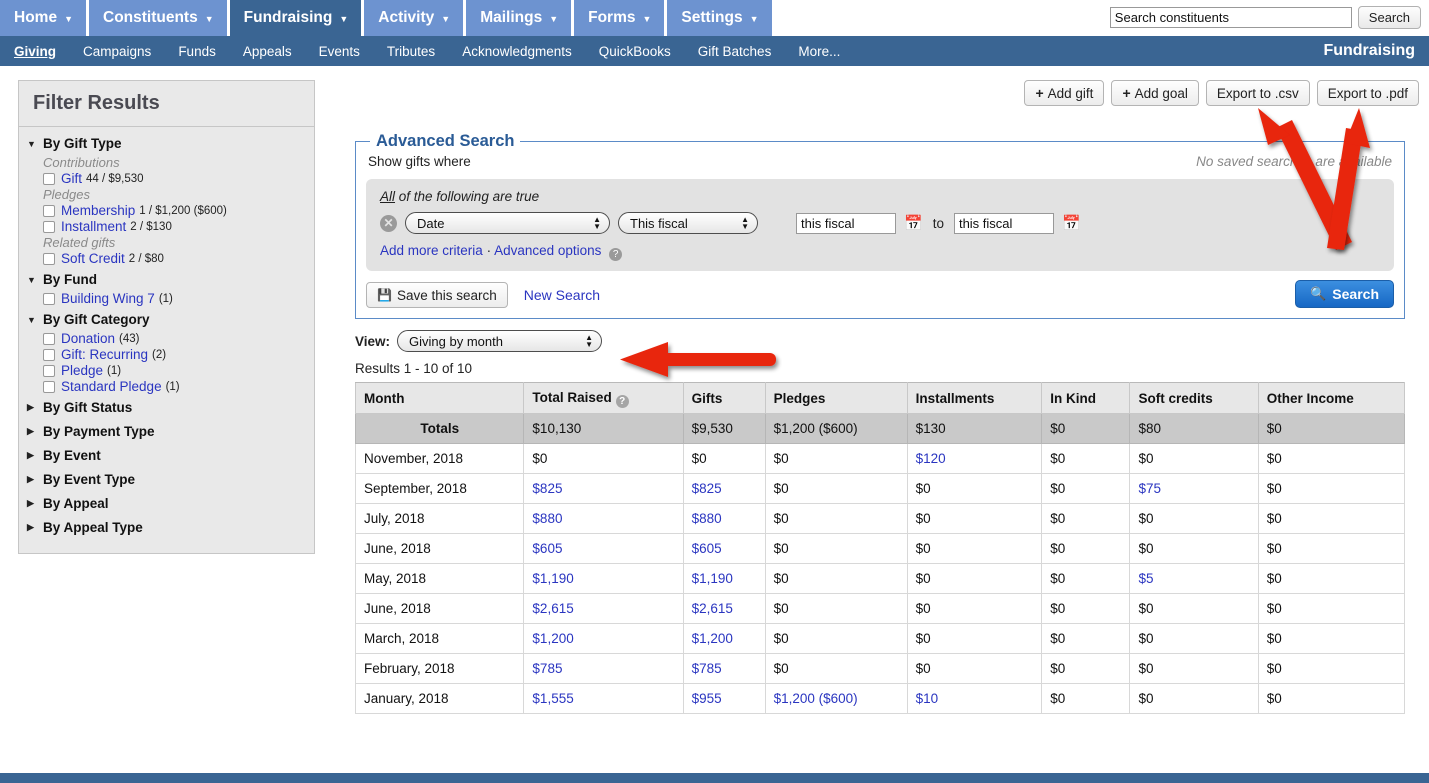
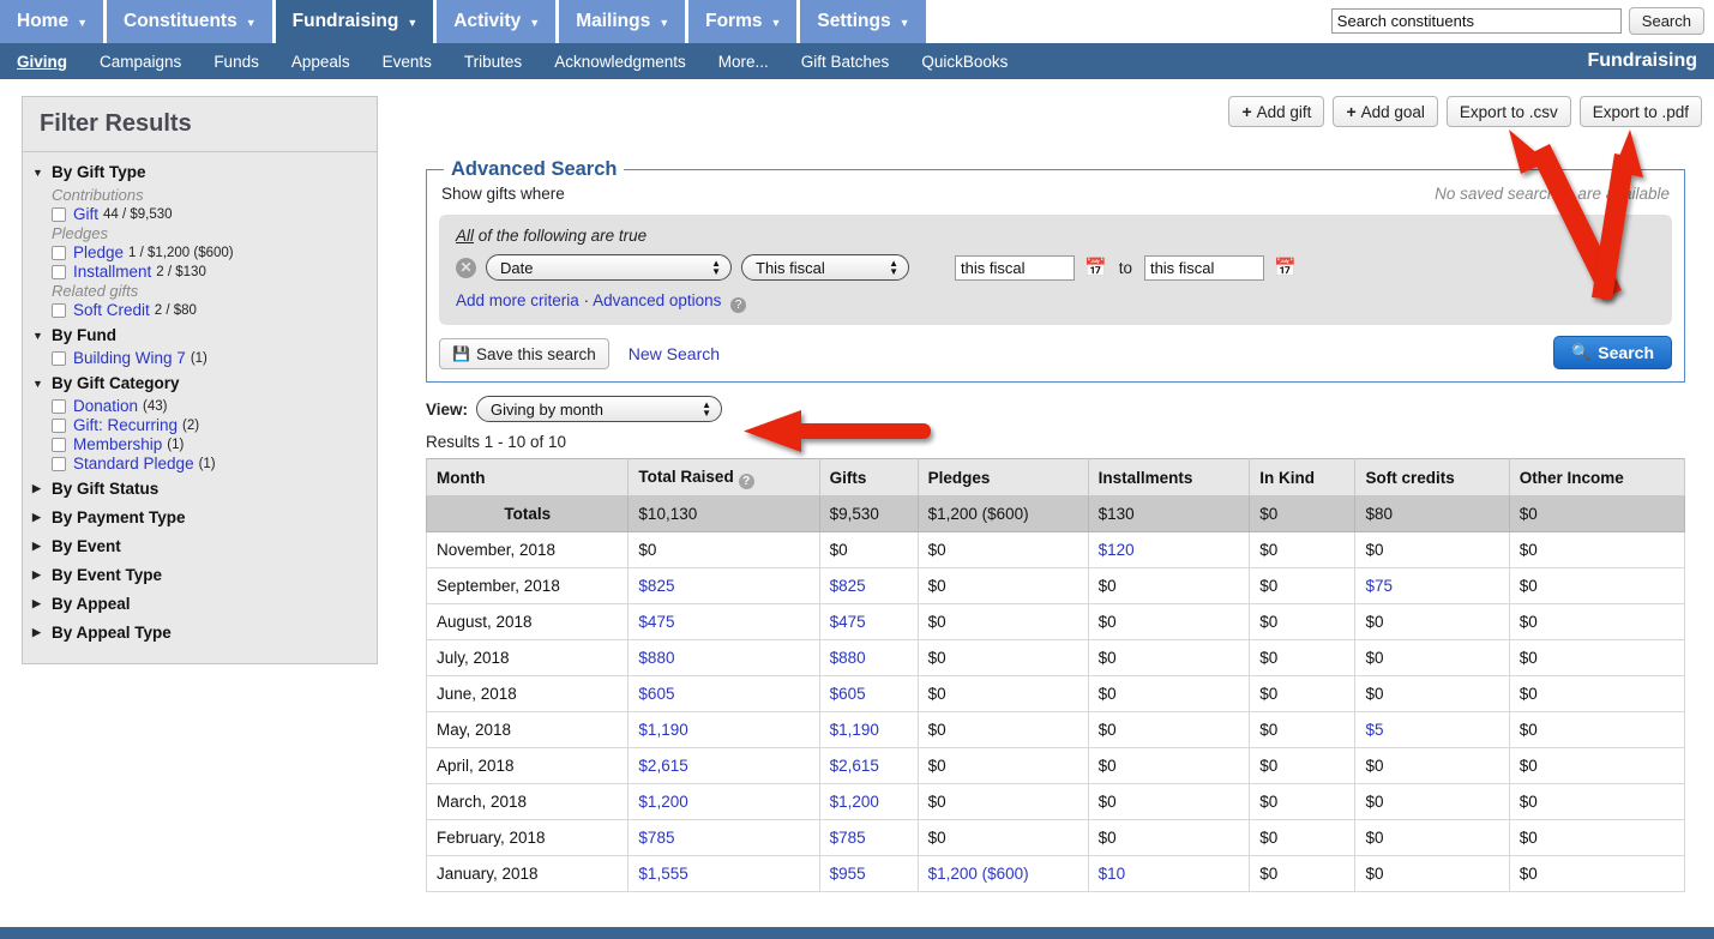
  Home
  ▼
  Constituents
  ▼
  Fundraising
  ▼
  Activity
  ▼
  Mailings
  ▼
  Forms
  ▼
  Settings
  ▼
  Search constituents
  Search
  Giving
  Campaigns
  Funds
  Appeals
  Events
  Tributes
  Acknowledgments
- QuickBooks
+ More...
  Gift Batches
- More...
+ QuickBooks
  Fundraising
  +
  Add gift
  +
  Add goal
  Export to .csv
  Export to .pdf
  Filter Results
  ▼
  By Gift Type
  Contributions
  Gift
  44 / $9,530
  Pledges
- Membership
+ Pledge
  1 / $1,200 ($600)
  Installment
  2 / $130
  Related gifts
  Soft Credit
  2 / $80
  ▼
  By Fund
  Building Wing 7
  (1)
  ▼
  By Gift Category
  Donation
  (43)
  Gift: Recurring
  (2)
- Pledge
+ Membership
  (1)
  Standard Pledge
  (1)
  ▶
  By Gift Status
  ▶
  By Payment Type
  ▶
  By Event
  ▶
  By Event Type
  ▶
  By Appeal
  ▶
  By Appeal Type
  Advanced Search
  Show gifts where
  No saved searc areilable
  All of the following are true
  ✕
  Date
  ▲
  ▼
  This fiscal
  ▲
  ▼
  this fiscal
  📅
  to
  this fiscal
  📅
  Add more criteria · Advanced options ?
  💾
  Save this search
  New Search
  🔍
  Search
  View:
  Giving by month
  ▲
  ▼
  Results 1 - 10 of 10
  Month	Total Raised ?	Gifts	Pledges	Installments	In Kind	Soft credits	Other Income
  Totals	$10,130	$9,530	$1,200 ($600)	$130	$0	$80	$0
  November, 2018	$0	$0	$0	$120	$0	$0	$0
  September, 2018	$825	$825	$0	$0	$0	$75	$0
+ August, 2018	$475	$475	$0	$0	$0	$0	$0
  July, 2018	$880	$880	$0	$0	$0	$0	$0
  June, 2018	$605	$605	$0	$0	$0	$0	$0
  May, 2018	$1,190	$1,190	$0	$0	$0	$5	$0
- June, 2018	$2,615	$2,615	$0	$0	$0	$0	$0
+ April, 2018	$2,615	$2,615	$0	$0	$0	$0	$0
  March, 2018	$1,200	$1,200	$0	$0	$0	$0	$0
  February, 2018	$785	$785	$0	$0	$0	$0	$0
  January, 2018	$1,555	$955	$1,200 ($600)	$10	$0	$0	$0
